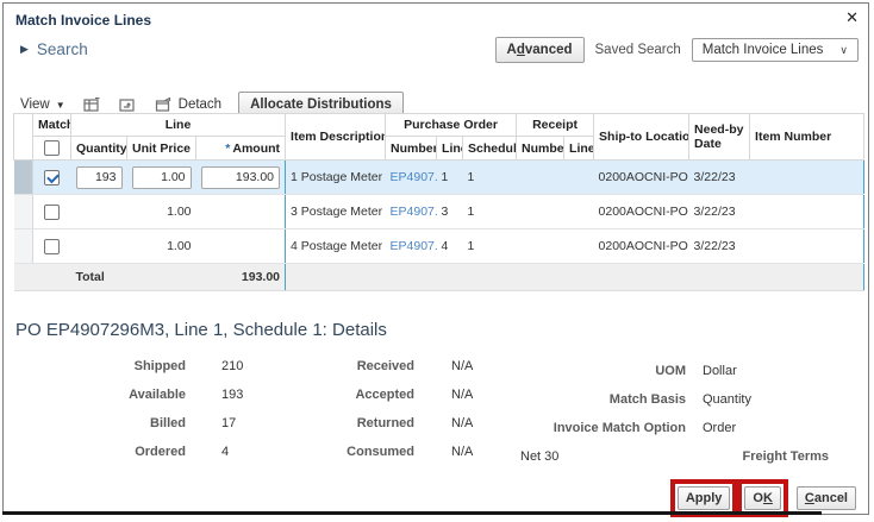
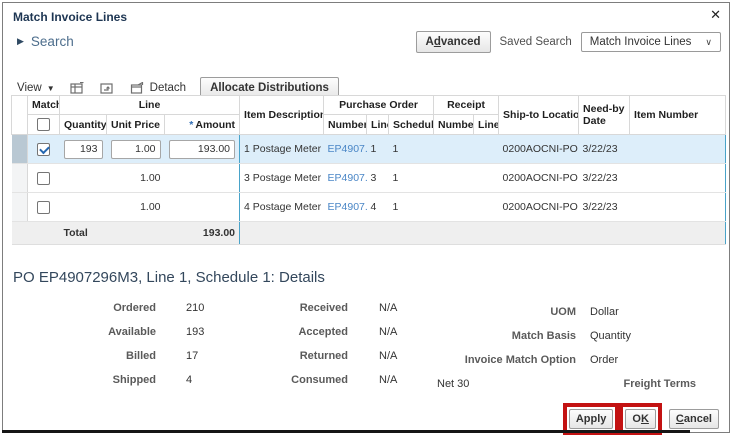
  Match Invoice Lines
  ✕
  ▶
  Search
  Advanced
  Saved Search
  Match Invoice Lines
  ∨
  View
  ▼
  Detach
  Allocate Distributions
  	Matc	Line	Item Descriptio	Purchase Order	Receipt	Ship-to Locatio	Need-by Date	Item Number
  	Quantity	Unit Price	* Amount	Number	Lin	Schedul	Numbe	Line
  		193	1.00	193.00	1 Postage Meter	EP4907.	1	1			0200AOCNI-PO	3/22/23
  			1.00		3 Postage Meter	EP4907.	3	1			0200AOCNI-PO	3/22/23
  			1.00		4 Postage Meter	EP4907.	4	1			0200AOCNI-PO	3/22/23
  		Total		193.00
  PO EP4907296M3, Line 1, Schedule 1: Details
- Shipped
+ Ordered
  210
  Available
  193
  Billed
  17
- Ordered
+ Shipped
  4
  Received
  N/A
  Accepted
  N/A
  Returned
  N/A
  Consumed
  N/A
  UOM
  Dollar
  Match Basis
  Quantity
  Invoice Match Option
  Order
  Net 30
  Freight Terms
  Apply
  OK
  Cancel
